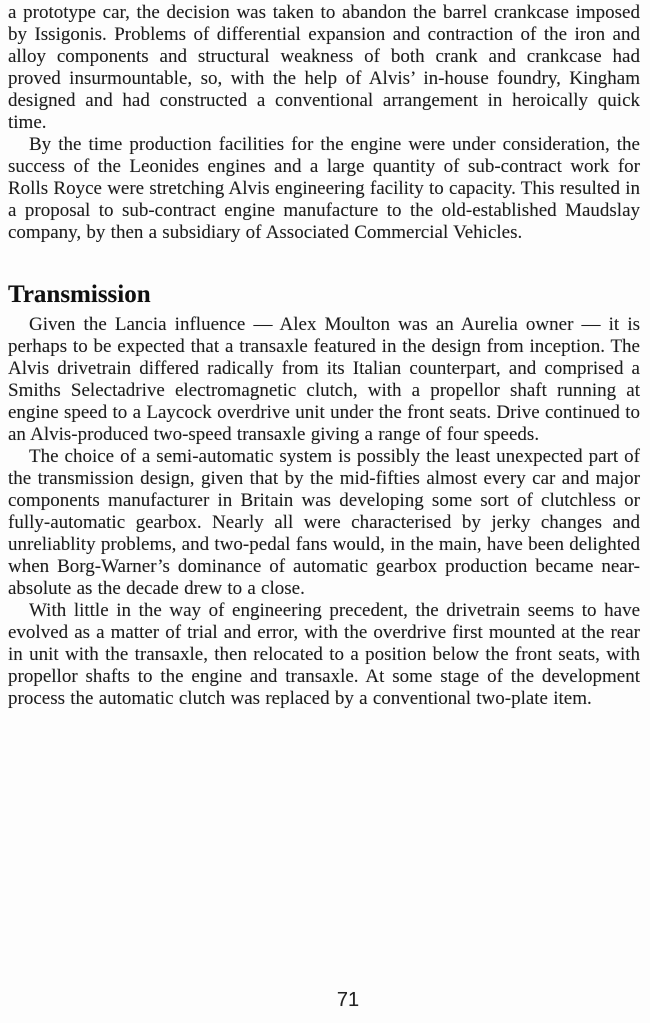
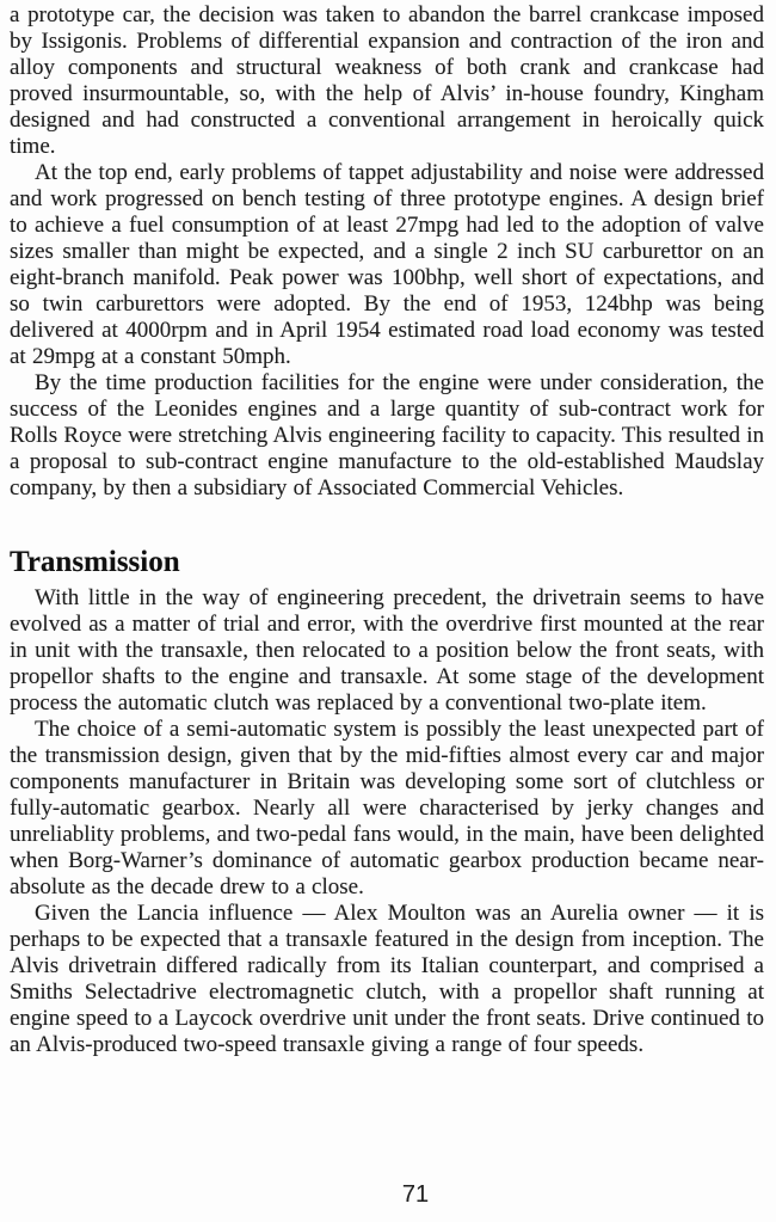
  a prototype car, the decision was taken to abandon the barrel crankcase imposed by Issigonis. Problems of differential expansion and contraction of the iron and alloy components and structural weakness of both crank and crankcase had proved insurmountable, so, with the help of Alvis’ in-house foundry, Kingham designed and had constructed a conventional arrangement in heroically quick time.
+ At the top end, early problems of tappet adjustability and noise were addressed and work progressed on bench testing of three prototype engines. A design brief to achieve a fuel consumption of at least 27mpg had led to the adoption of valve sizes smaller than might be expected, and a single 2 inch SU carburettor on an eight-branch manifold. Peak power was 100bhp, well short of expectations, and so twin carburettors were adopted. By the end of 1953, 124bhp was being delivered at 4000rpm and in April 1954 estimated road load economy was tested at 29mpg at a constant 50mph.
  By the time production facilities for the engine were under consideration, the success of the Leonides engines and a large quantity of sub-contract work for Rolls Royce were stretching Alvis engineering facility to capacity. This resulted in a proposal to sub-contract engine manufacture to the old-established Maudslay company, by then a subsidiary of Associated Commercial Vehicles.
  Transmission
- Given the Lancia influence — Alex Moulton was an Aurelia owner — it is perhaps to be expected that a transaxle featured in the design from inception. The Alvis drivetrain differed radically from its Italian counterpart, and comprised a Smiths Selectadrive electromagnetic clutch, with a propellor shaft running at engine speed to a Laycock overdrive unit under the front seats. Drive continued to an Alvis-produced two-speed transaxle giving a range of four speeds.
+ With little in the way of engineering precedent, the drivetrain seems to have evolved as a matter of trial and error, with the overdrive first mounted at the rear in unit with the transaxle, then relocated to a position below the front seats, with propellor shafts to the engine and transaxle. At some stage of the development process the automatic clutch was replaced by a conventional two-plate item.
  The choice of a semi-automatic system is possibly the least unexpected part of the transmission design, given that by the mid-fifties almost every car and major components manufacturer in Britain was developing some sort of clutchless or fully-automatic gearbox. Nearly all were characterised by jerky changes and unreliablity problems, and two-pedal fans would, in the main, have been delighted when Borg-Warner’s dominance of automatic gearbox production became near-absolute as the decade drew to a close.
- With little in the way of engineering precedent, the drivetrain seems to have evolved as a matter of trial and error, with the overdrive first mounted at the rear in unit with the transaxle, then relocated to a position below the front seats, with propellor shafts to the engine and transaxle. At some stage of the development process the automatic clutch was replaced by a conventional two-plate item.
+ Given the Lancia influence — Alex Moulton was an Aurelia owner — it is perhaps to be expected that a transaxle featured in the design from inception. The Alvis drivetrain differed radically from its Italian counterpart, and comprised a Smiths Selectadrive electromagnetic clutch, with a propellor shaft running at engine speed to a Laycock overdrive unit under the front seats. Drive continued to an Alvis-produced two-speed transaxle giving a range of four speeds.
  71
